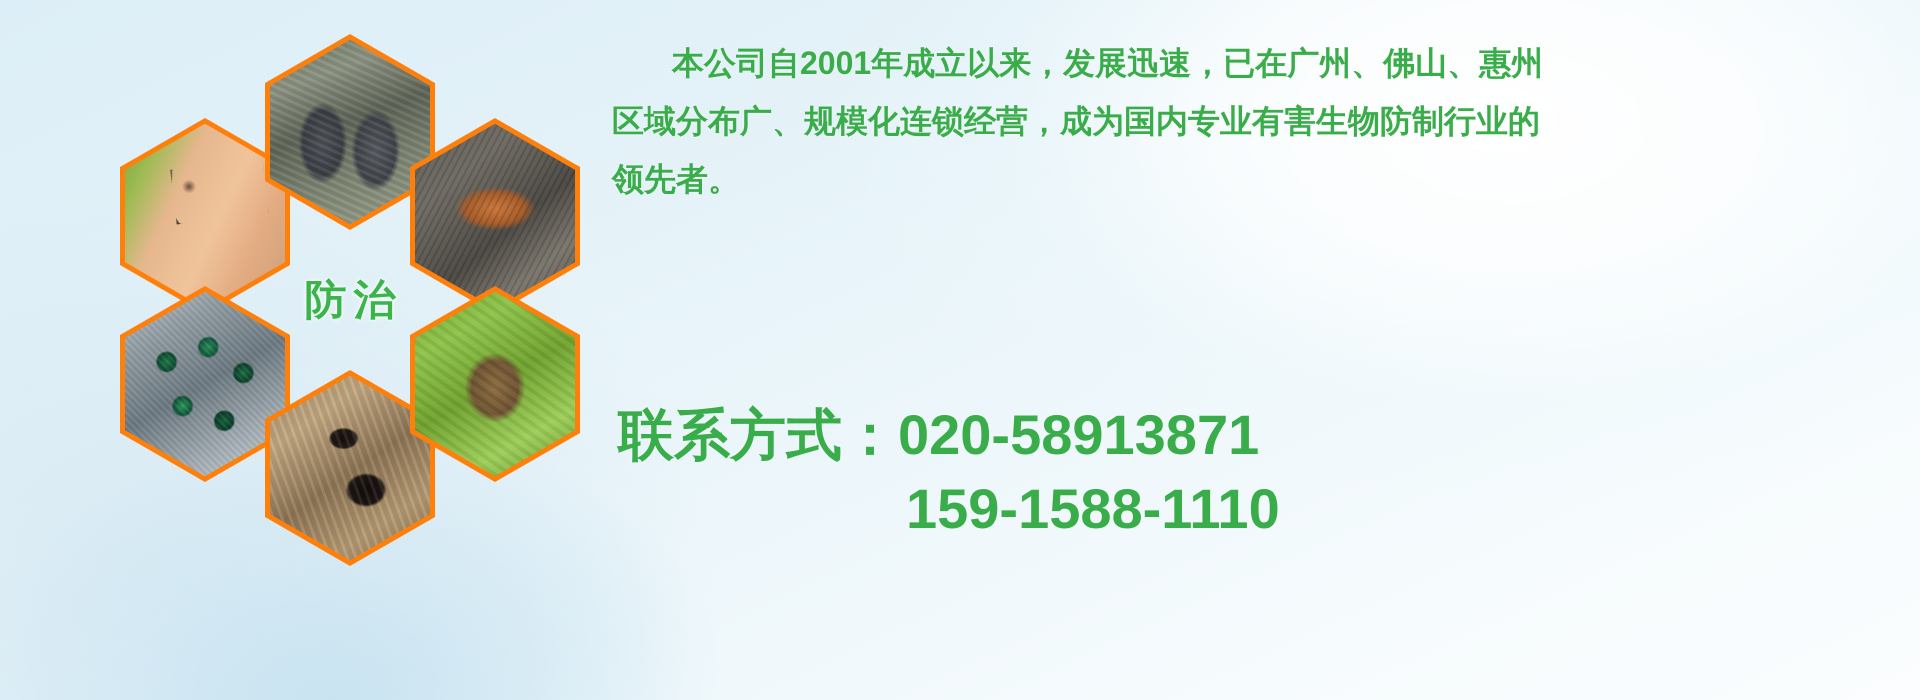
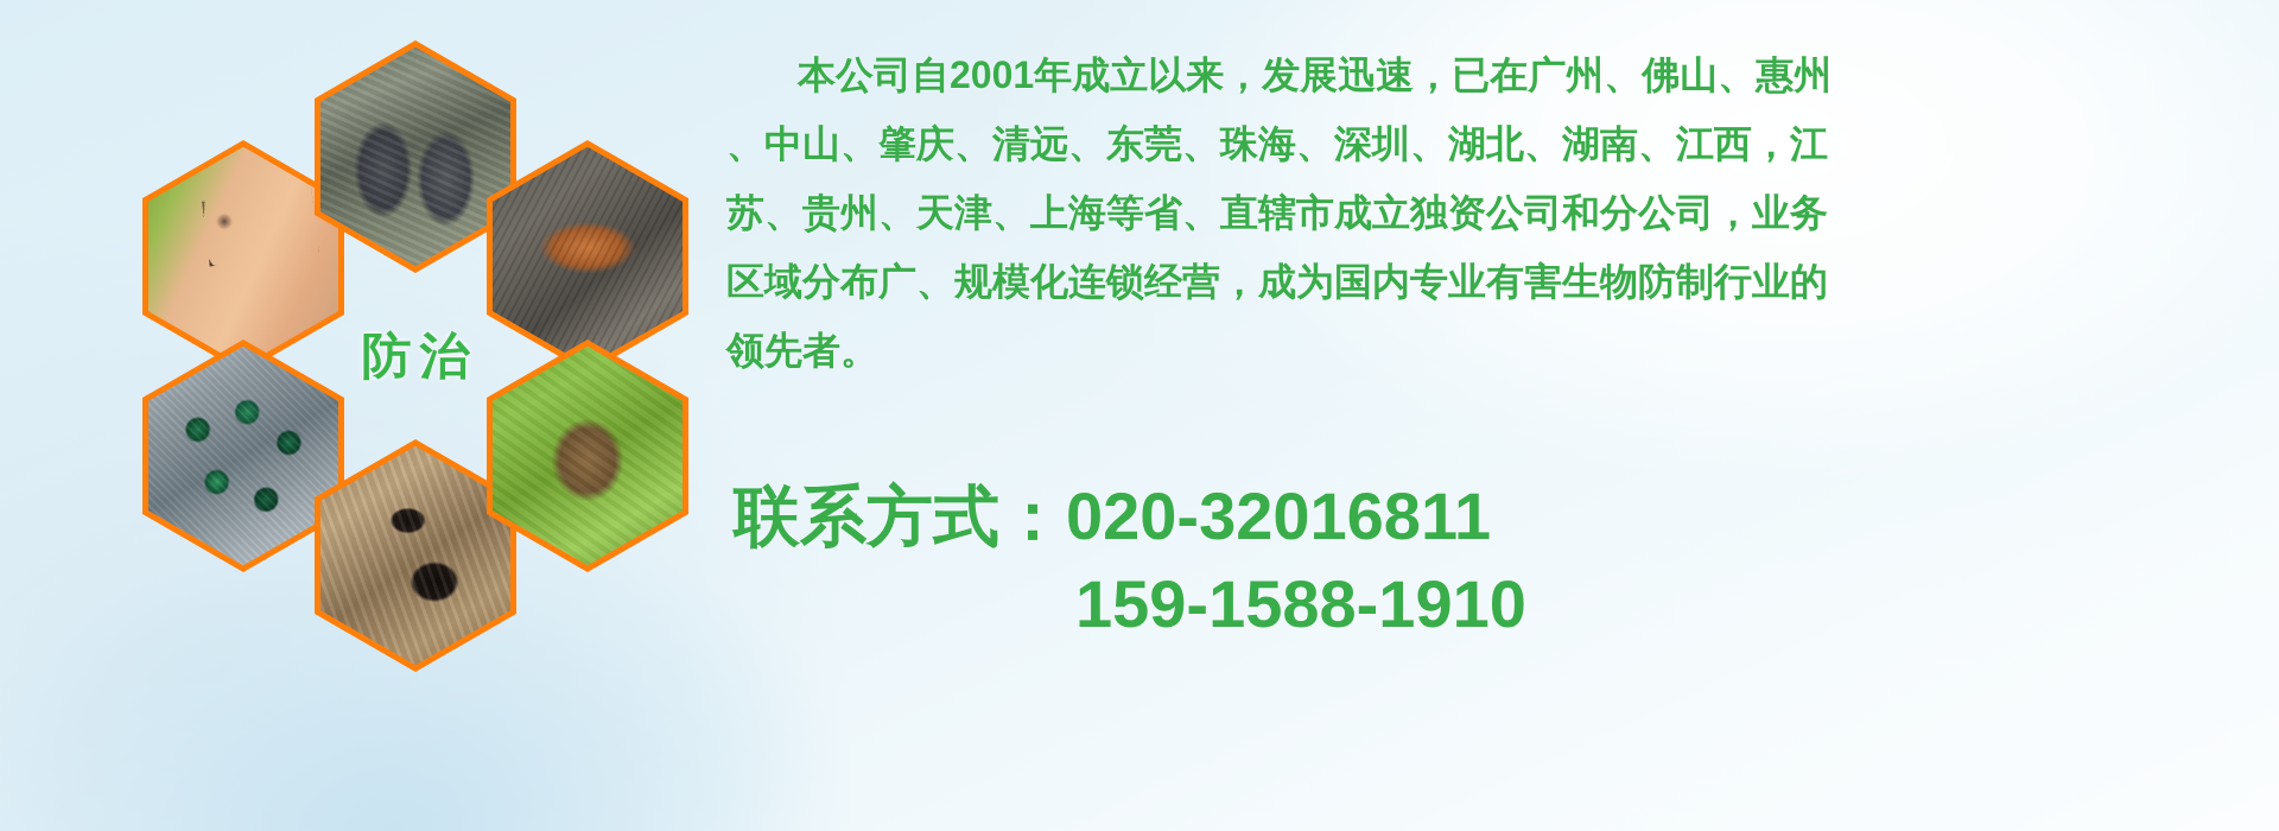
  防治
  本公司自2001年成立以来，发展迅速，已在广州、佛山、惠州
+ 、中山、肇庆、清远、东莞、珠海、深圳、湖北、湖南、江西，江
+ 苏、贵州、天津、上海等省、直辖市成立独资公司和分公司，业务
  区域分布广、规模化连锁经营，成为国内专业有害生物防制行业的
  领先者。
- 联系方式：020-58913871
+ 联系方式：020-32016811
- 159-1588-1110
+ 159-1588-1910
